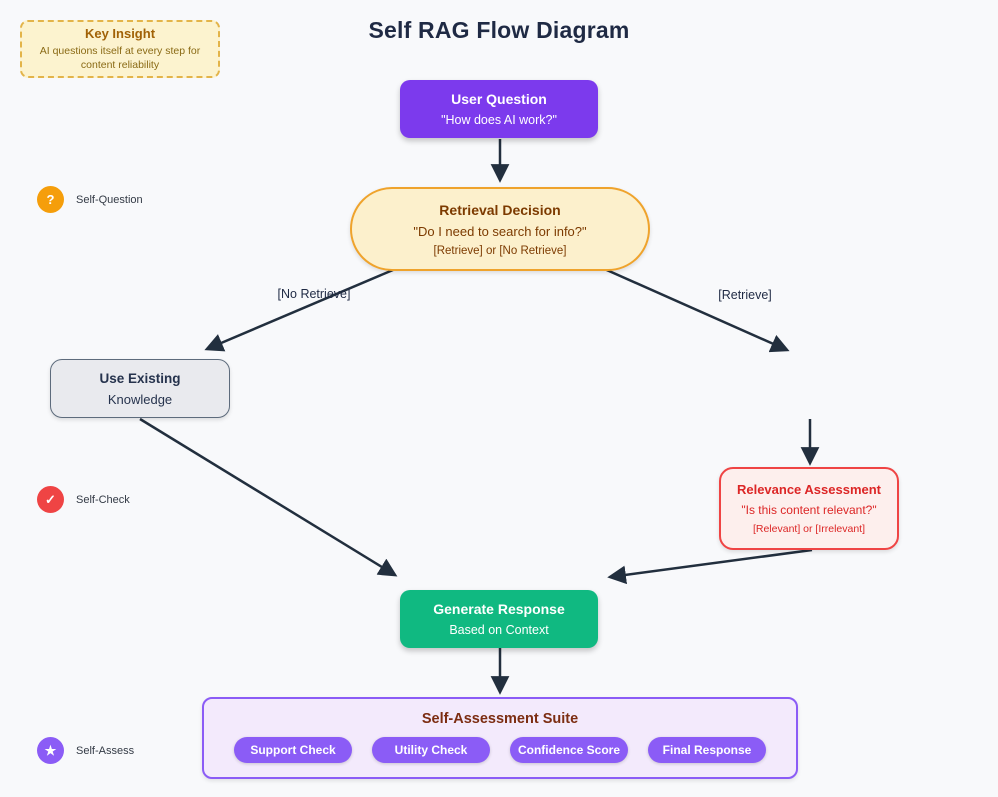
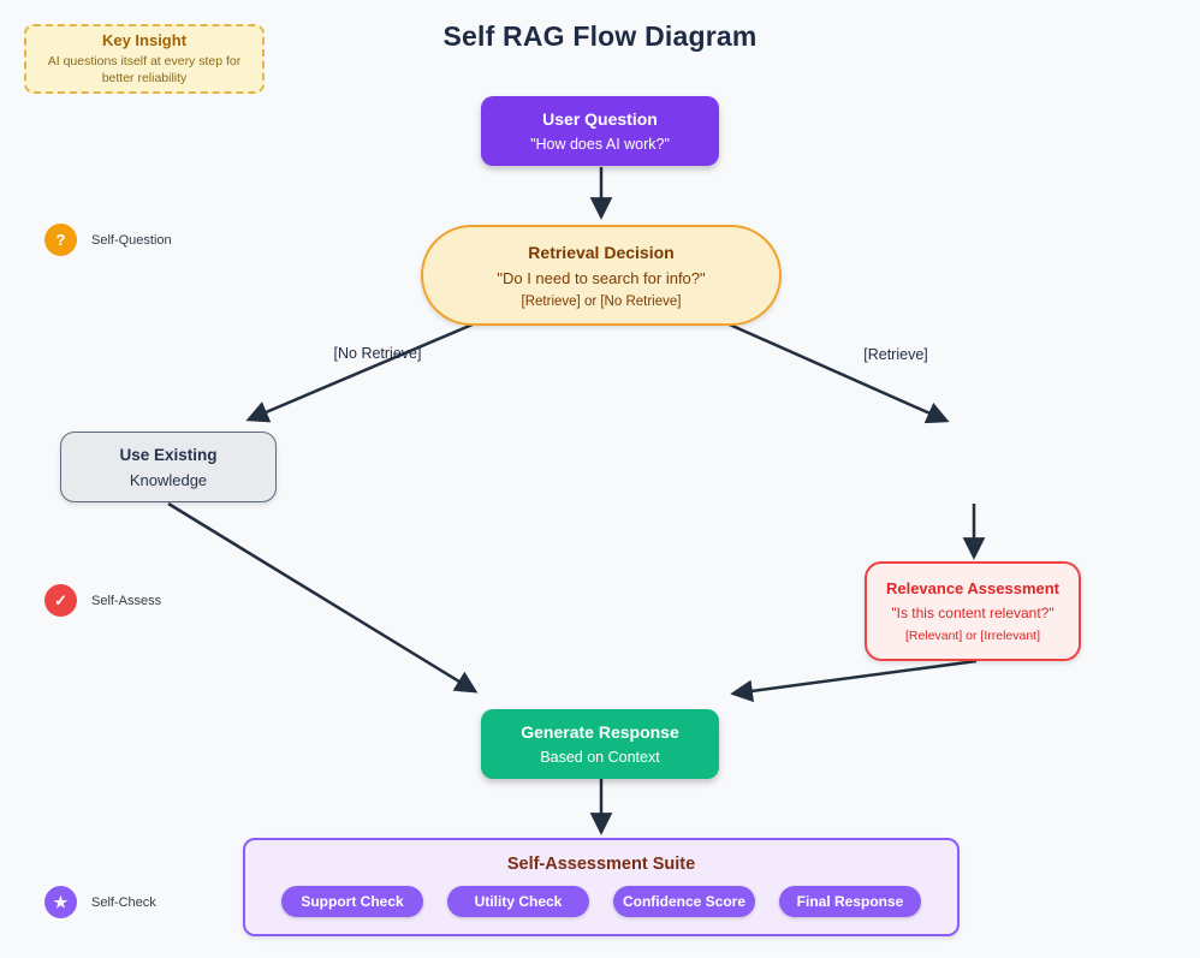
  Self RAG Flow Diagram
  Key Insight
- AI questions itself at every step for content reliability
+ AI questions itself at every step for better reliability
  User Question
  "How does AI work?"
  Retrieval Decision
  "Do I need to search for info?"
  [Retrieve] or [No Retrieve]
  [No Retrieve]
  [Retrieve]
  Use Existing
  Knowledge
  Relevance Assessment
  "Is this content relevant?"
  [Relevant] or [Irrelevant]
  Generate Response
  Based on Context
  Self-Assessment Suite
  Support Check
  Utility Check
  Confidence Score
  Final Response
  ?
  Self-Question
  ✓
- Self-Check
+ Self-Assess
  ★
- Self-Assess
+ Self-Check
